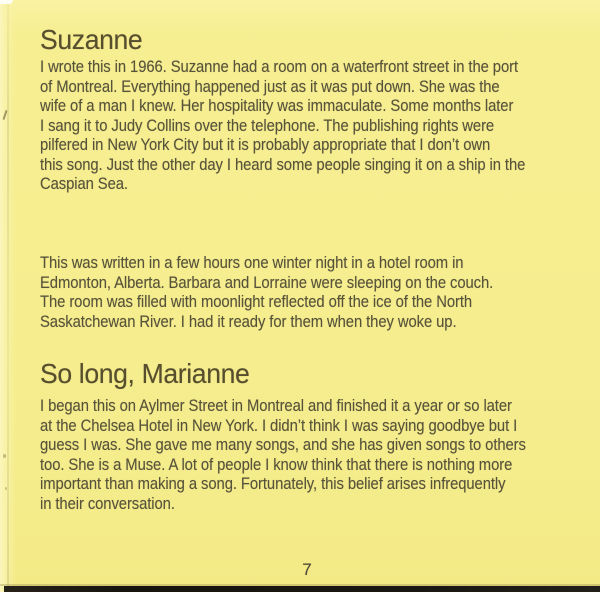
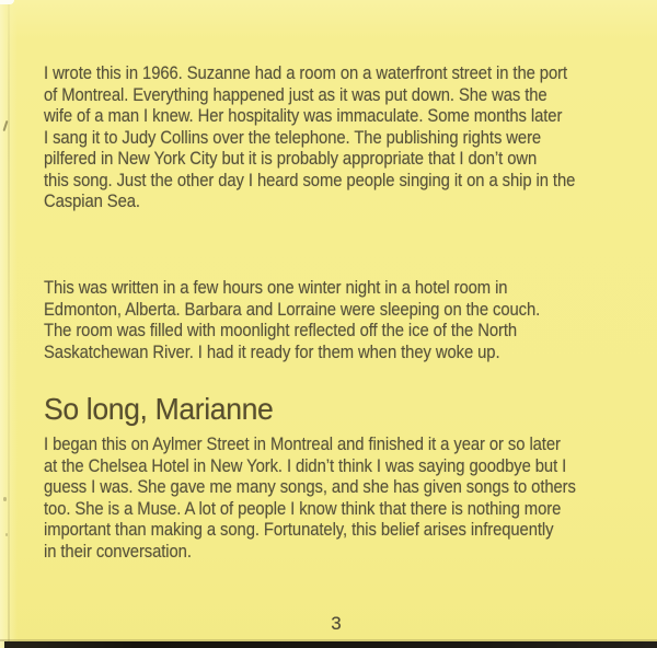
- Suzanne
  I wrote this in 1966. Suzanne had a room on a waterfront street in the port
  of Montreal. Everything happened just as it was put down. She was the
  wife of a man I knew. Her hospitality was immaculate. Some months later
  I sang it to Judy Collins over the telephone. The publishing rights were
  pilfered in New York City but it is probably appropriate that I don’t own
  this song. Just the other day I heard some people singing it on a ship in the
  Caspian Sea.
  This was written in a few hours one winter night in a hotel room in
  Edmonton, Alberta. Barbara and Lorraine were sleeping on the couch.
  The room was filled with moonlight reflected off the ice of the North
  Saskatchewan River. I had it ready for them when they woke up.
  So long, Marianne
  I began this on Aylmer Street in Montreal and finished it a year or so later
  at the Chelsea Hotel in New York. I didn’t think I was saying goodbye but I
  guess I was. She gave me many songs, and she has given songs to others
  too. She is a Muse. A lot of people I know think that there is nothing more
  important than making a song. Fortunately, this belief arises infrequently
  in their conversation.
- 7
+ 3
